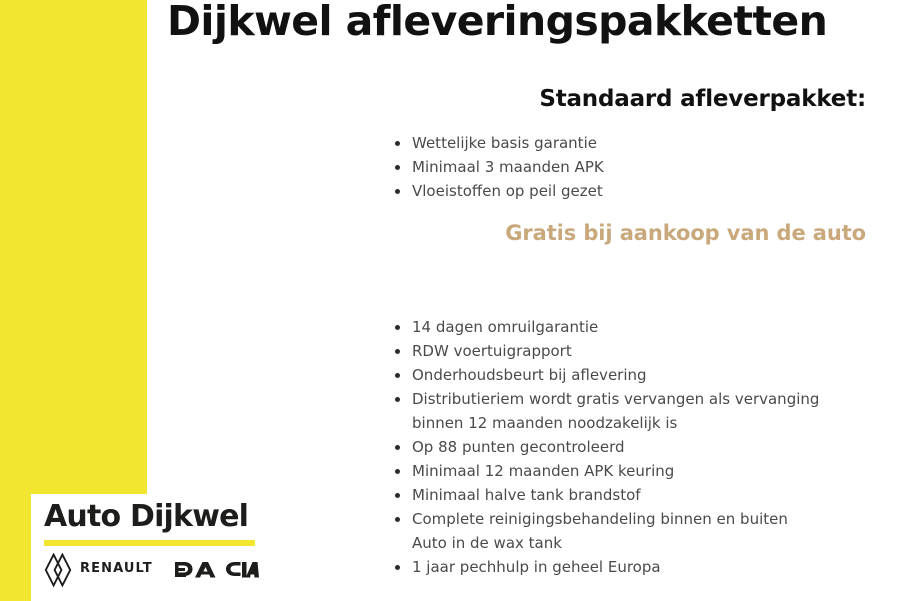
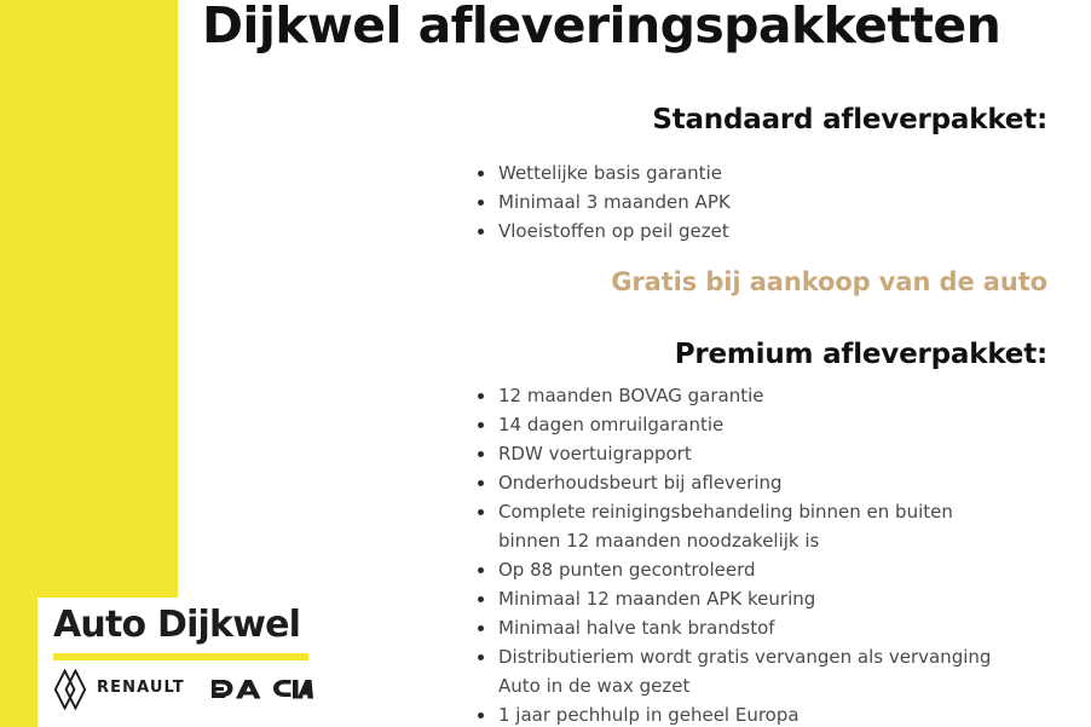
  Dijkwel afleveringspakketten
  Standaard afleverpakket:
  Wettelijke basis garantie
  Minimaal 3 maanden APK
  Vloeistoffen op peil gezet
  Gratis bij aankoop van de auto
+ Premium afleverpakket:
+ 12 maanden BOVAG garantie
  14 dagen omruilgarantie
  RDW voertuigrapport
  Onderhoudsbeurt bij aflevering
- Distributieriem wordt gratis vervangen als vervanging
+ Complete reinigingsbehandeling binnen en buiten
  binnen 12 maanden noodzakelijk is
  Op 88 punten gecontroleerd
  Minimaal 12 maanden APK keuring
  Minimaal halve tank brandstof
- Complete reinigingsbehandeling binnen en buiten
+ Distributieriem wordt gratis vervangen als vervanging
- Auto in de wax tank
+ Auto in de wax gezet
  1 jaar pechhulp in geheel Europa
  Auto Dijkwel
  RENAULT
